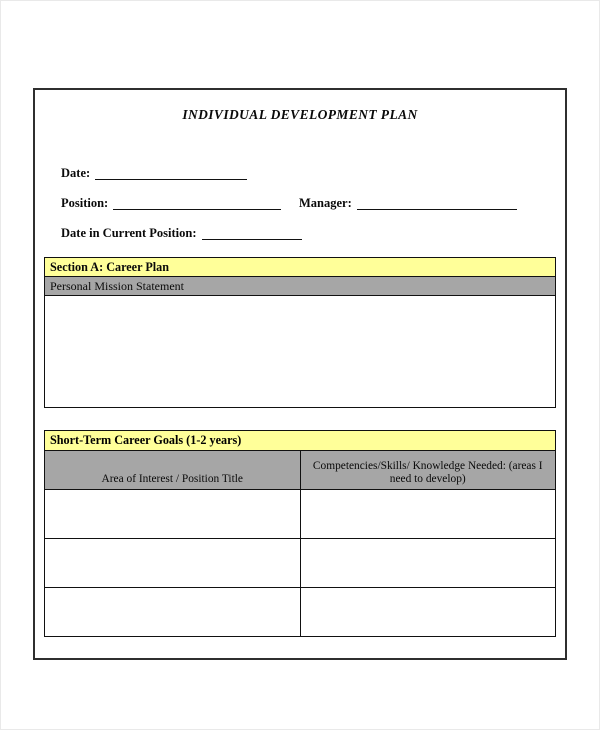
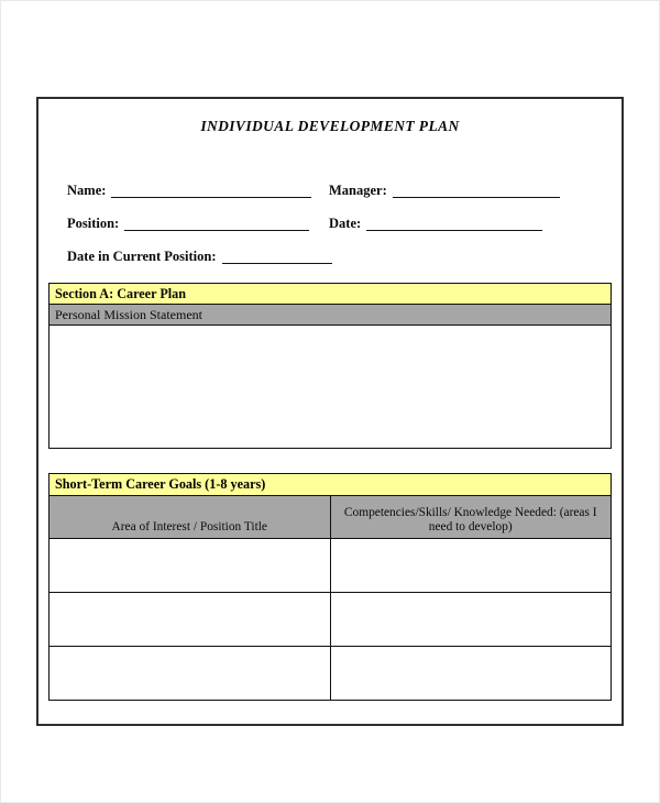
  INDIVIDUAL DEVELOPMENT PLAN
+ Name:
- Date:
+ Manager:
  Position:
- Manager:
+ Date:
  Date in Current Position:
  Section A: Career Plan
  Personal Mission Statement
- Short-Term Career Goals (1-2 years)
+ Short-Term Career Goals (1-8 years)
  Area of Interest / Position Title	Competencies/Skills/ Knowledge Needed: (areas I need to develop)
